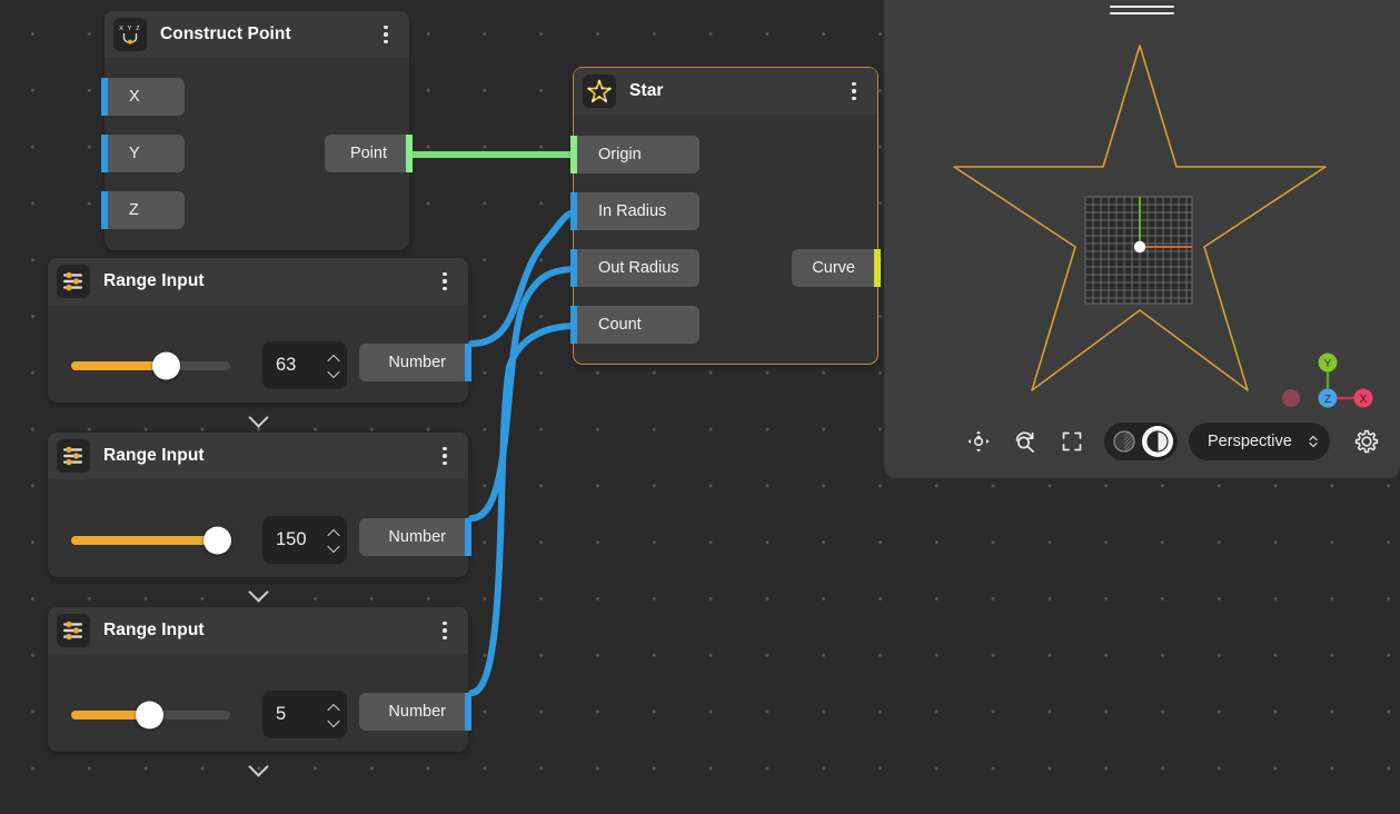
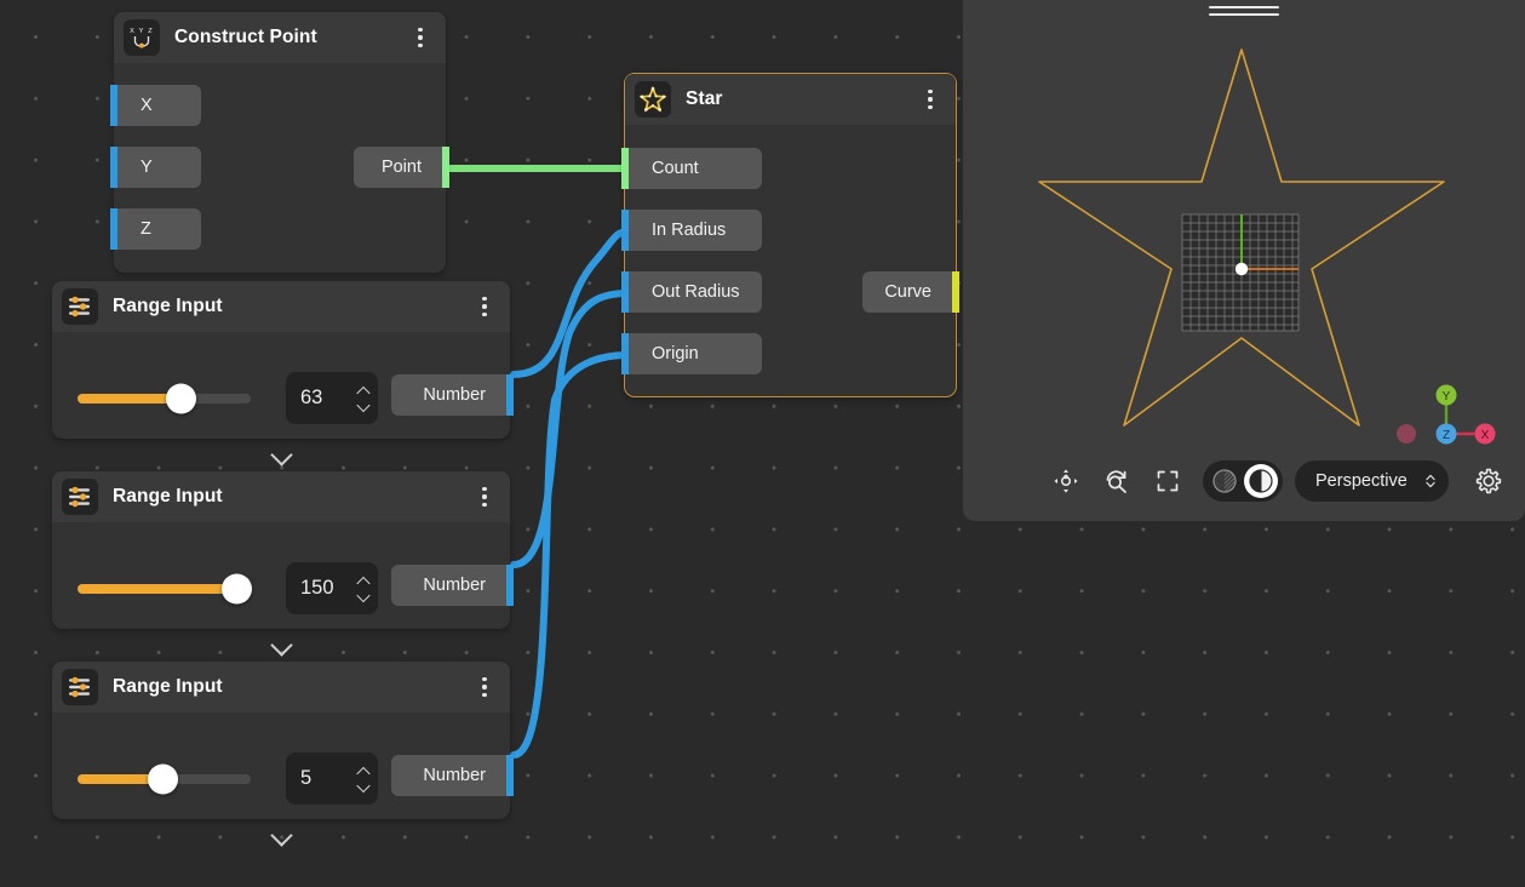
  Construct Point
  X
  Y
  Z
  Point
  Star
- Origin
+ Count
  In Radius
  Out Radius
- Count
+ Origin
  Curve
  Range Input
  63
  Number
  Range Input
  150
  Number
  Range Input
  5
  Number
  Y
  Z
  X
  Perspective
